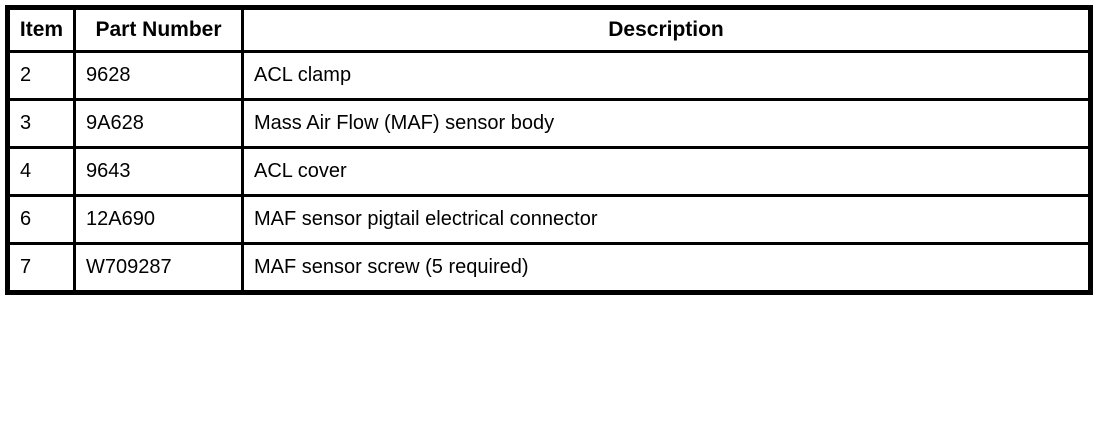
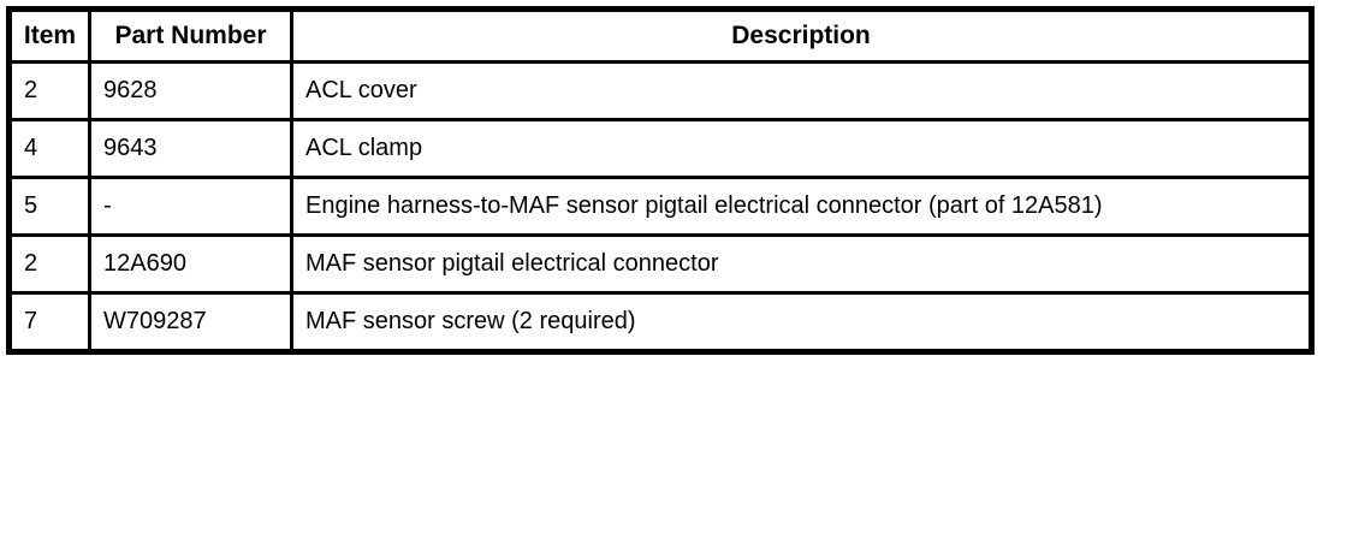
  Item	Part Number	Description
- 2	9628	ACL clamp
+ 2	9628	ACL cover
- 3	9A628	Mass Air Flow (MAF) sensor body
- 4	9643	ACL cover
+ 4	9643	ACL clamp
+ 5	-	Engine harness-to-MAF sensor pigtail electrical connector (part of 12A581)
- 6	12A690	MAF sensor pigtail electrical connector
+ 2	12A690	MAF sensor pigtail electrical connector
- 7	W709287	MAF sensor screw (5 required)
+ 7	W709287	MAF sensor screw (2 required)
